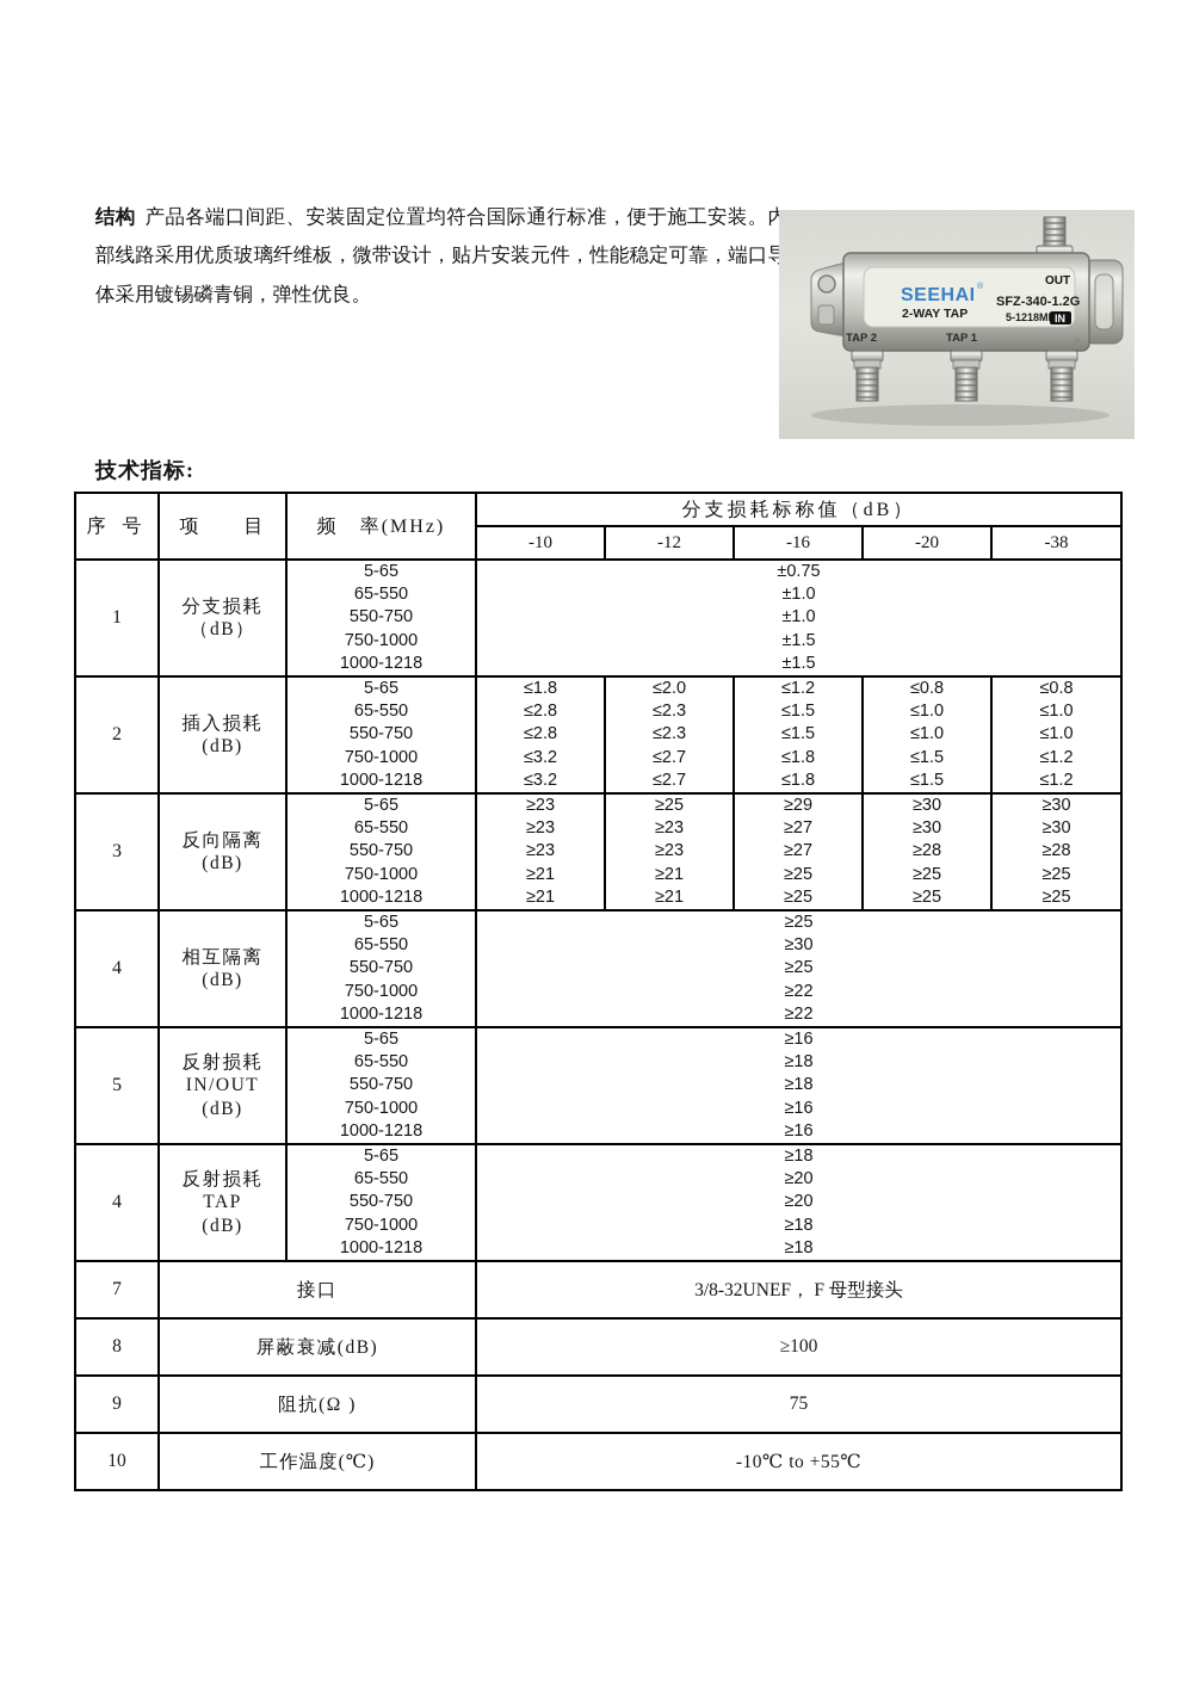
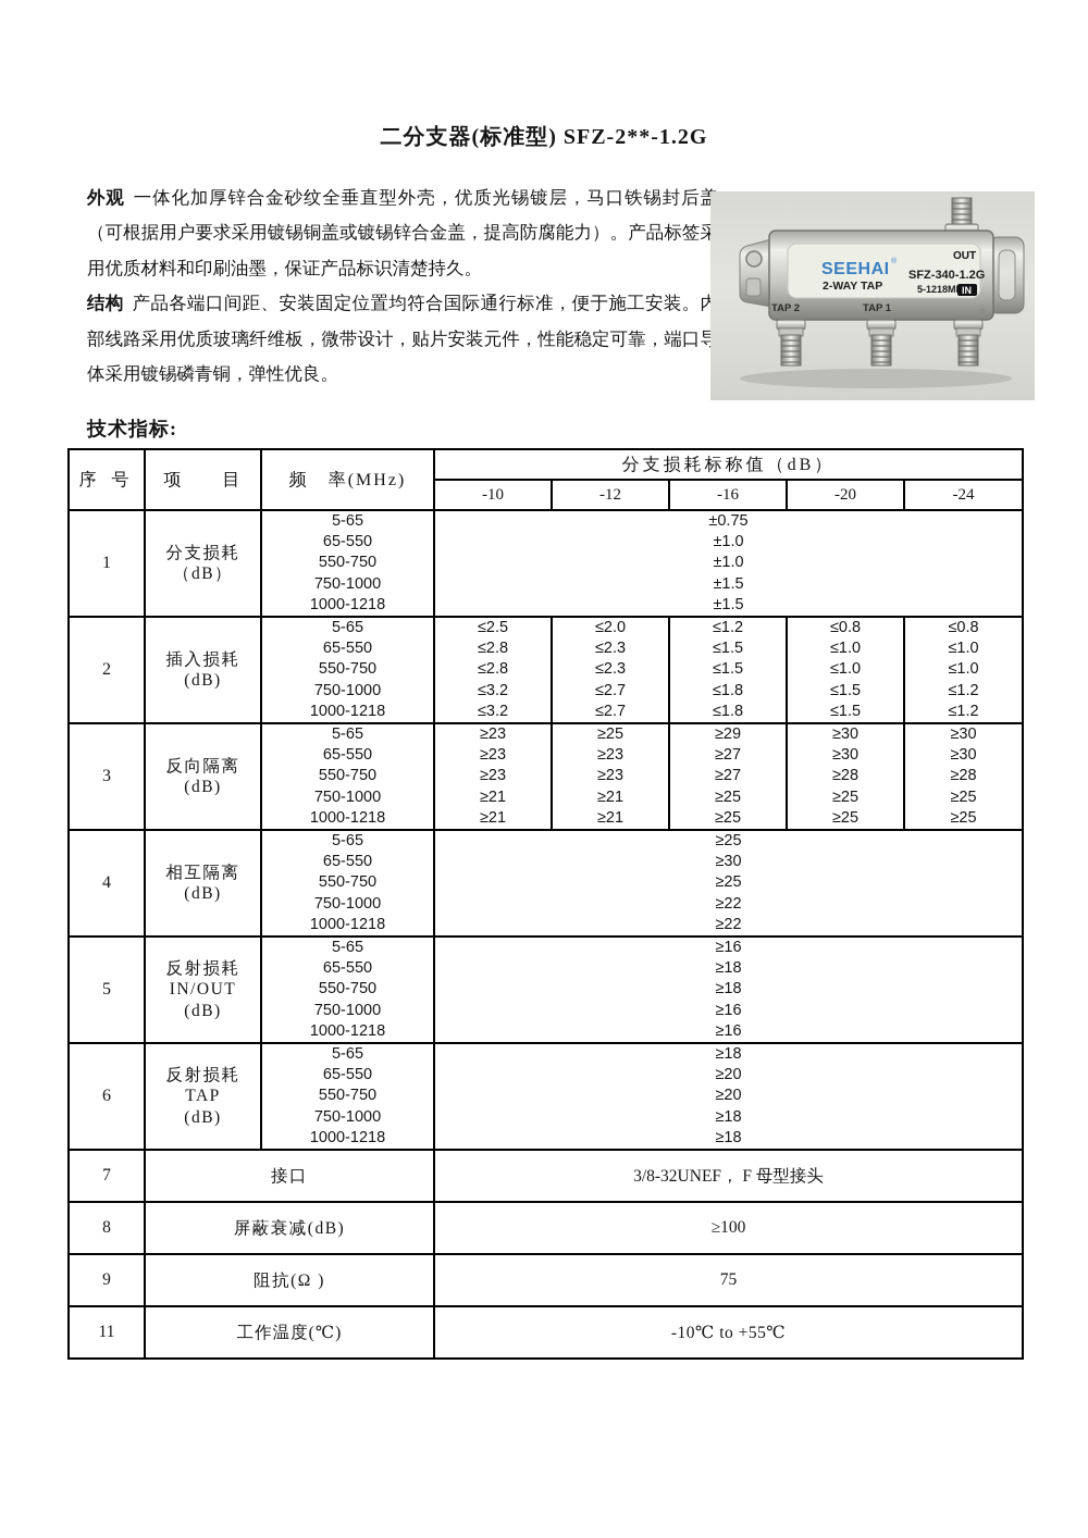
+ 二分支器(标准型) SFZ-2**-1.2G
+ 外观 一体化加厚锌合金砂纹全垂直型外壳，优质光锡镀层，马口铁锡封后盖（可根据用户要求采用镀锡铜盖或镀锡锌合金盖，提高防腐能力）。产品标签采用优质材料和印刷油墨，保证产品标识清楚持久。
  结构 产品各端口间距、安装固定位置均符合国际通行标准，便于施工安装。内部线路采用优质玻璃纤维板，微带设计，贴片安装元件，性能稳定可靠，端口导体采用镀锡磷青铜，弹性优良。
  SEEHAI
  2-WAY TAP
  SFZ-340-1.2G
  5-1218M
  OUT
  IN
  TAP 2
  TAP 1
  技术指标:
  序 号	项 目	频 率(MHz)	分支损耗标称值（dB）
- -10	-12	-16	-20	-38
+ -10	-12	-16	-20	-24
  1	分支损耗（dB）	5-6565-550550-750750-10001000-1218	±0.75±1.0±1.0±1.5±1.5
- 2	插入损耗(dB)	5-6565-550550-750750-10001000-1218	≤1.8≤2.8≤2.8≤3.2≤3.2	≤2.0≤2.3≤2.3≤2.7≤2.7	≤1.2≤1.5≤1.5≤1.8≤1.8	≤0.8≤1.0≤1.0≤1.5≤1.5	≤0.8≤1.0≤1.0≤1.2≤1.2
+ 2	插入损耗(dB)	5-6565-550550-750750-10001000-1218	≤2.5≤2.8≤2.8≤3.2≤3.2	≤2.0≤2.3≤2.3≤2.7≤2.7	≤1.2≤1.5≤1.5≤1.8≤1.8	≤0.8≤1.0≤1.0≤1.5≤1.5	≤0.8≤1.0≤1.0≤1.2≤1.2
  3	反向隔离(dB)	5-6565-550550-750750-10001000-1218	≥23≥23≥23≥21≥21	≥25≥23≥23≥21≥21	≥29≥27≥27≥25≥25	≥30≥30≥28≥25≥25	≥30≥30≥28≥25≥25
  4	相互隔离(dB)	5-6565-550550-750750-10001000-1218	≥25≥30≥25≥22≥22
  5	反射损耗IN/OUT(dB)	5-6565-550550-750750-10001000-1218	≥16≥18≥18≥16≥16
- 4	反射损耗TAP(dB)	5-6565-550550-750750-10001000-1218	≥18≥20≥20≥18≥18
+ 6	反射损耗TAP(dB)	5-6565-550550-750750-10001000-1218	≥18≥20≥20≥18≥18
  7	接口	3/8-32UNEF， F 母型接头
  8	屏蔽衰减(dB)	≥100
  9	阻抗(Ω )	75
- 10	工作温度(℃)	-10℃ to +55℃
+ 11	工作温度(℃)	-10℃ to +55℃
